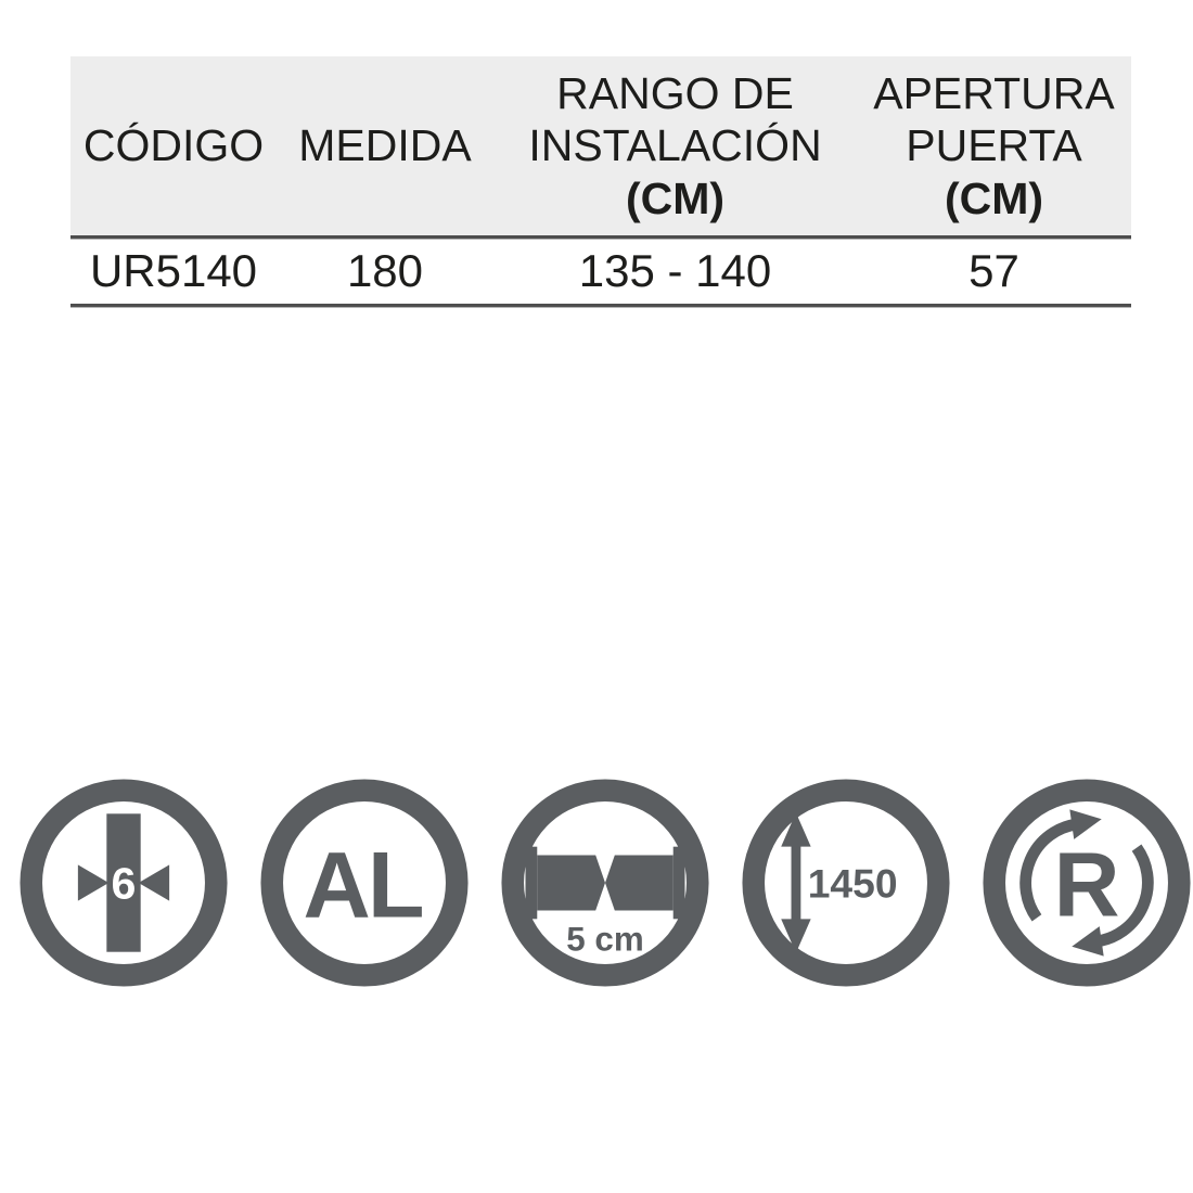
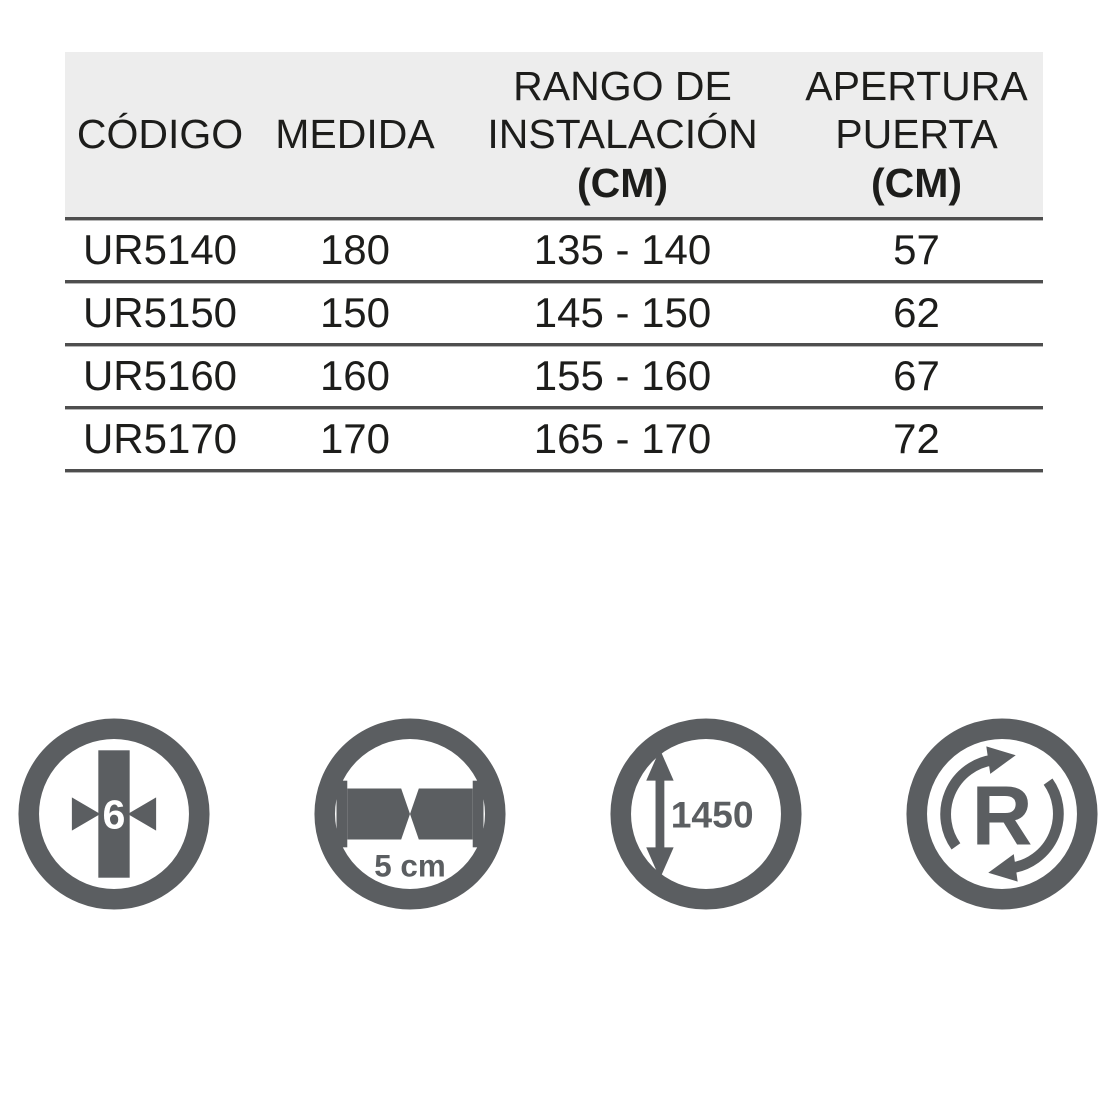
  CÓDIGO	MEDIDA	RANGO DE INSTALACIÓN (CM)	APERTURA PUERTA (CM)
  UR5140	180	135 - 140	57
+ UR5150	150	145 - 150	62
+ UR5160	160	155 - 160	67
+ UR5170	170	165 - 170	72
  6
- AL
  5 cm
  1450
  R
